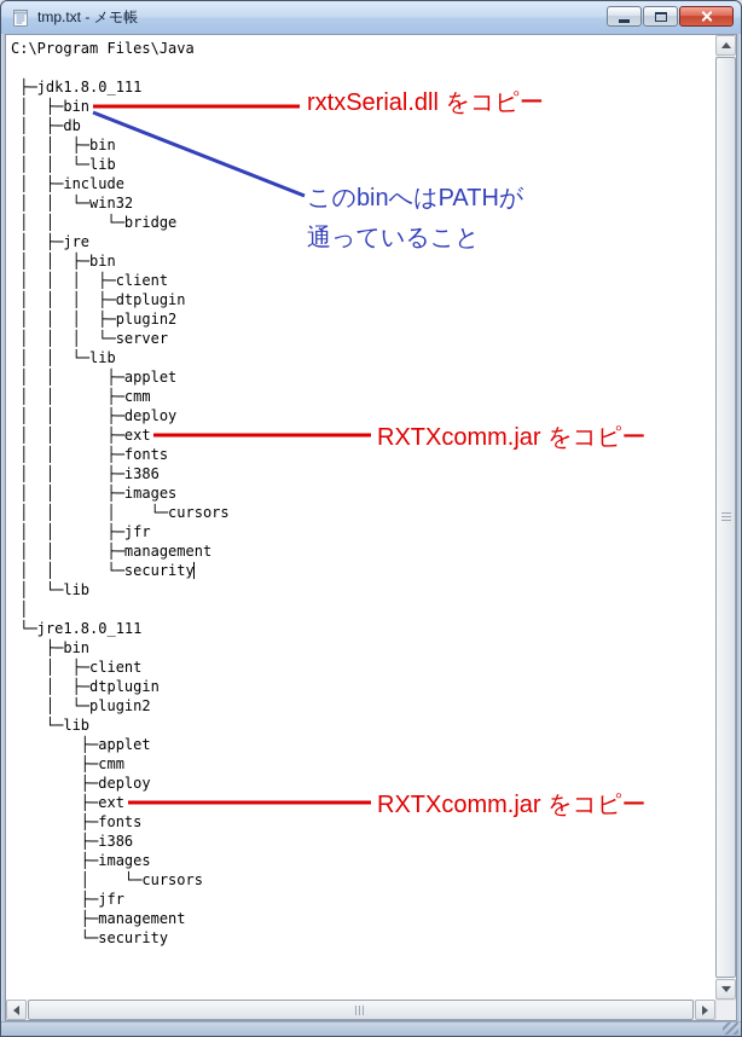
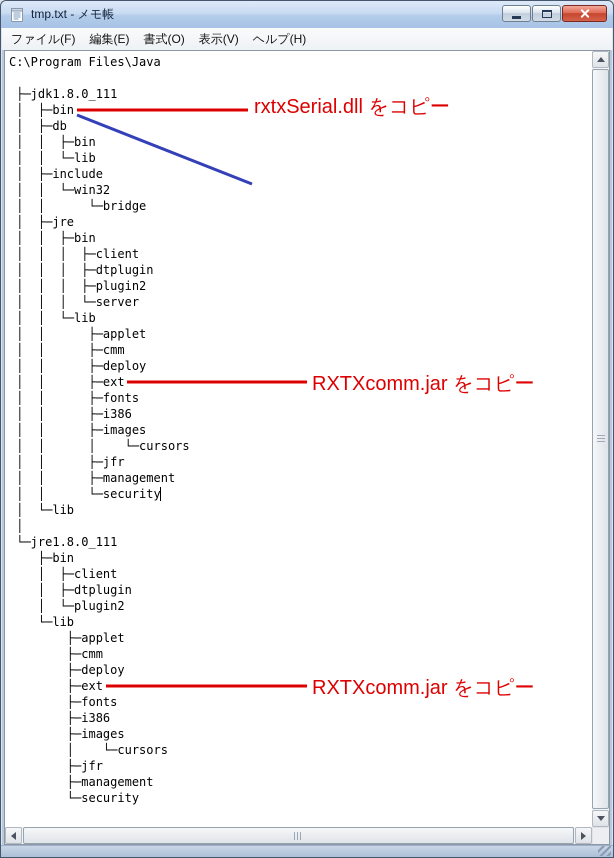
  tmp.txt - メモ帳
+ ファイル(F)
+ 編集(E)
+ 書式(O)
+ 表示(V)
+ ヘルプ(H)
  C:\Program Files\Java
  ├─jdk1.8.0_111
  │ ├─bin
  │ ├─db
  │ │ ├─bin
  │ │ └─lib
  │ ├─include
  │ │ └─win32
  │ │ └─bridge
  │ ├─jre
  │ │ ├─bin
  │ │ │ ├─client
  │ │ │ ├─dtplugin
  │ │ │ ├─plugin2
  │ │ │ └─server
  │ │ └─lib
  │ │ ├─applet
  │ │ ├─cmm
  │ │ ├─deploy
  │ │ ├─ext
  │ │ ├─fonts
  │ │ ├─i386
  │ │ ├─images
  │ │ │ └─cursors
  │ │ ├─jfr
  │ │ ├─management
  │ │ └─security
  │ └─lib
  │
  └─jre1.8.0_111
  ├─bin
  │ ├─client
  │ ├─dtplugin
  │ └─plugin2
  └─lib
  ├─applet
  ├─cmm
  ├─deploy
  ├─ext
  ├─fonts
  ├─i386
  ├─images
  │ └─cursors
  ├─jfr
  ├─management
  └─security
  rxtxSerial.dll をコピー
- このbinへはPATHが
- 通っていること
  RXTXcomm.jar をコピー
  RXTXcomm.jar をコピー
